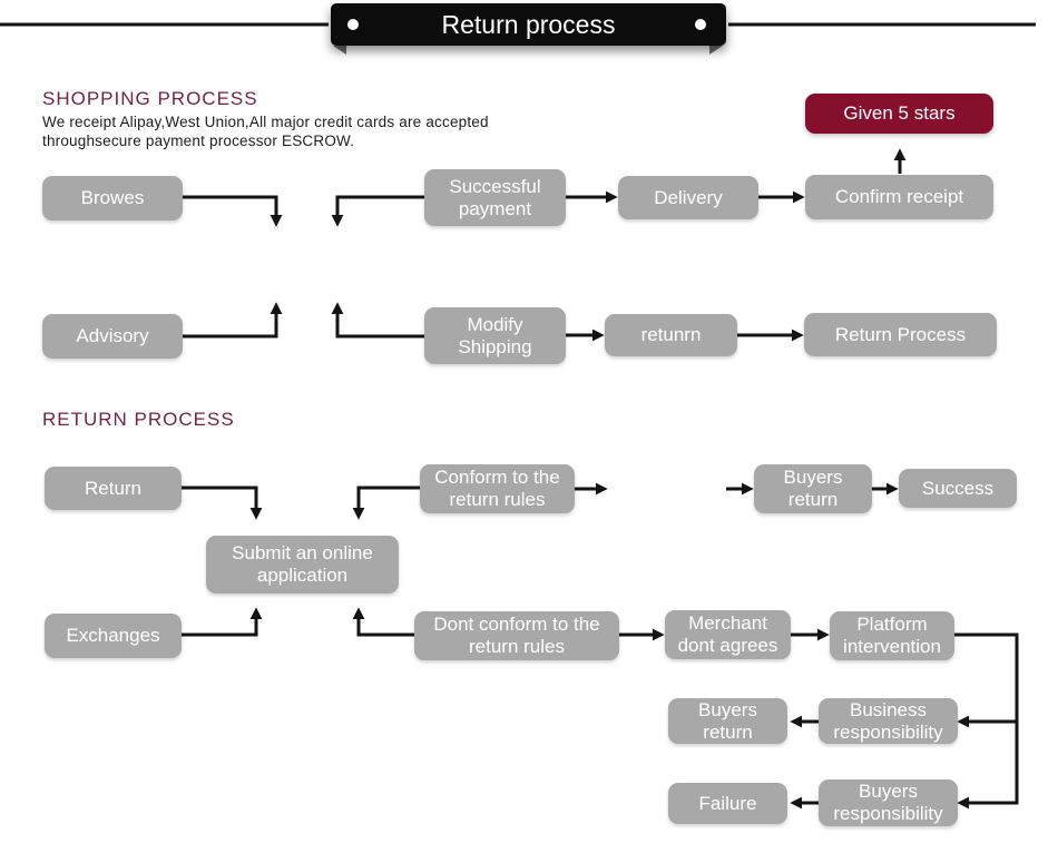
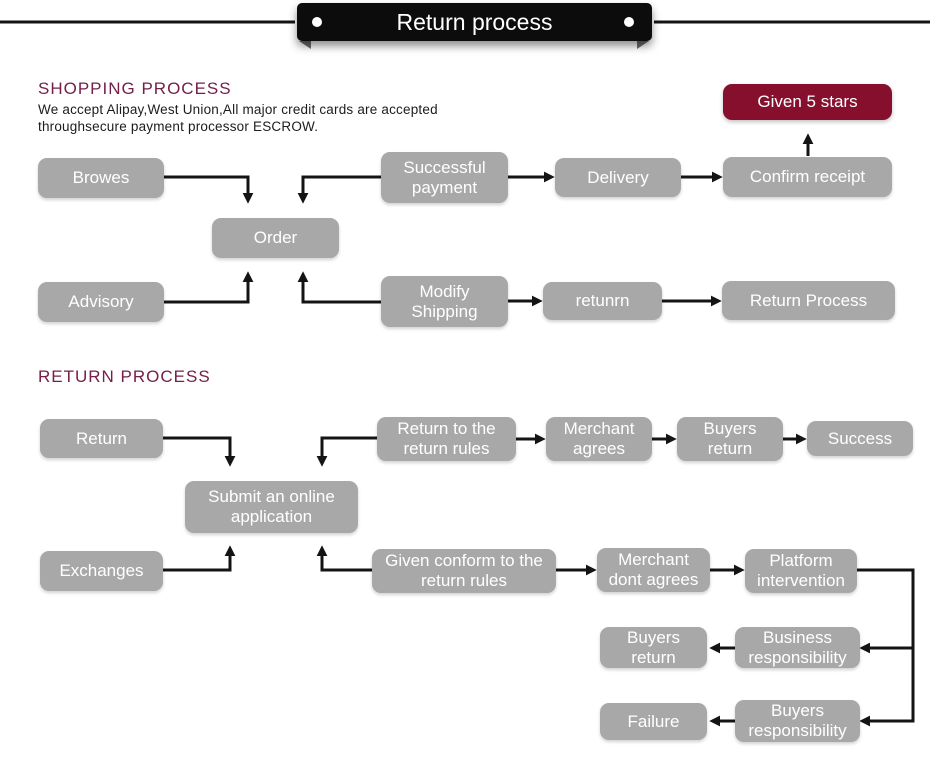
  Return process
  SHOPPING PROCESS
- We receipt Alipay,West Union,All major credit cards are accepted
+ We accept Alipay,West Union,All major credit cards are accepted
  throughsecure payment processor ESCROW.
  Given 5 stars
  Browes
  Successful payment
  Delivery
  Confirm receipt
+ Order
  Advisory
  Modify Shipping
  retunrn
  Return Process
  RETURN PROCESS
  Return
- Conform to the return rules
+ Return to the return rules
+ Merchant agrees
  Buyers return
  Success
  Submit an online application
  Exchanges
- Dont conform to the return rules
+ Given conform to the return rules
  Merchant dont agrees
  Platform intervention
  Buyers return
  Business responsibility
  Failure
  Buyers responsibility
